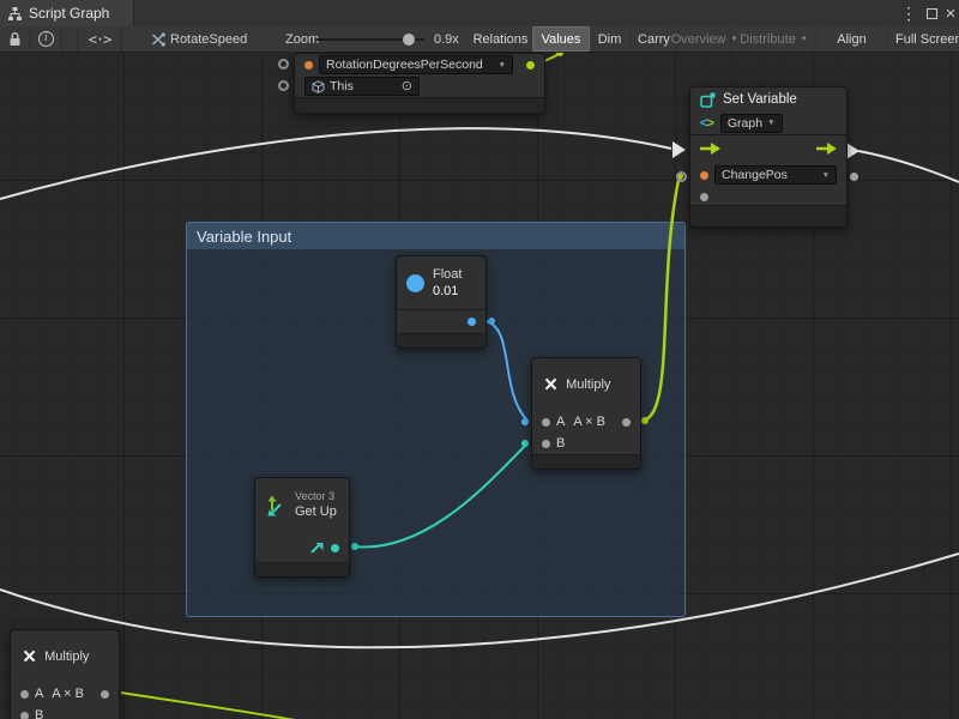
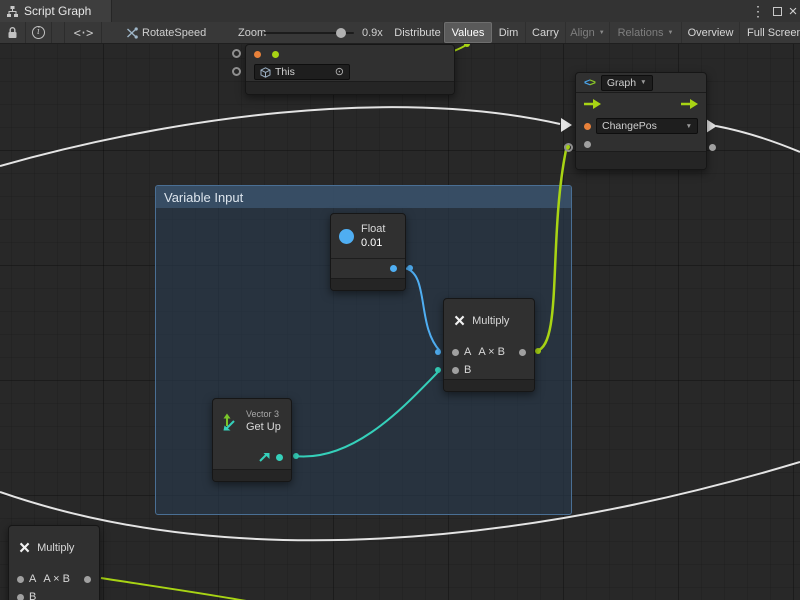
  Variable Input
- RotationDegreesPerSecond
  This
  ⊙
- Set Variable
  <>
  Graph
  ChangePos
  Float
  0.01
  ×
  Multiply
  A
  A × B
  B
  Vector 3
  Get Up
  ×
  Multiply
  A
  A × B
  B
  Script Graph
  ⋮
  ×
  i
  <·>
  RotateSpeed
  Zoom
  0.9x
- Relations
+ Distribute
  Values
  Dim
  Carry
- Overview
+ Align
- Distribute
+ Relations
- Align
+ Overview
  Full Scree
